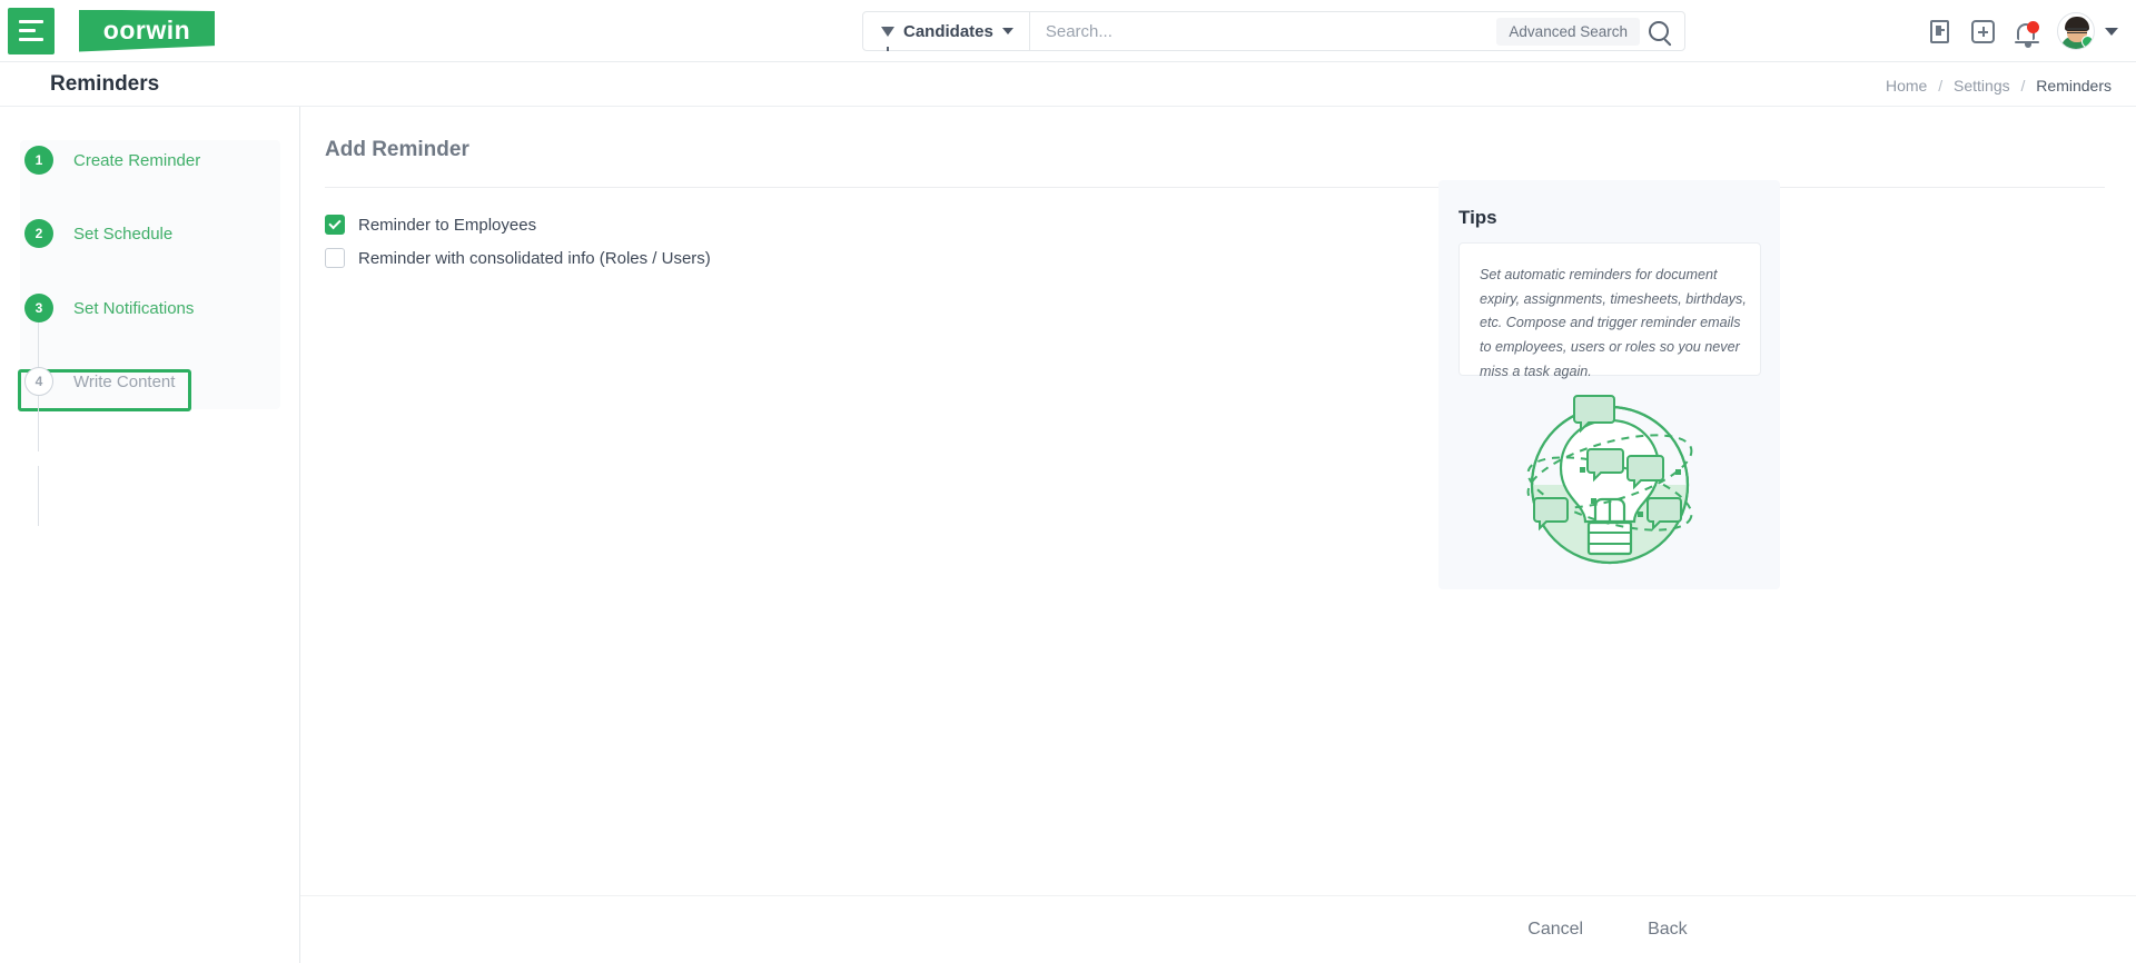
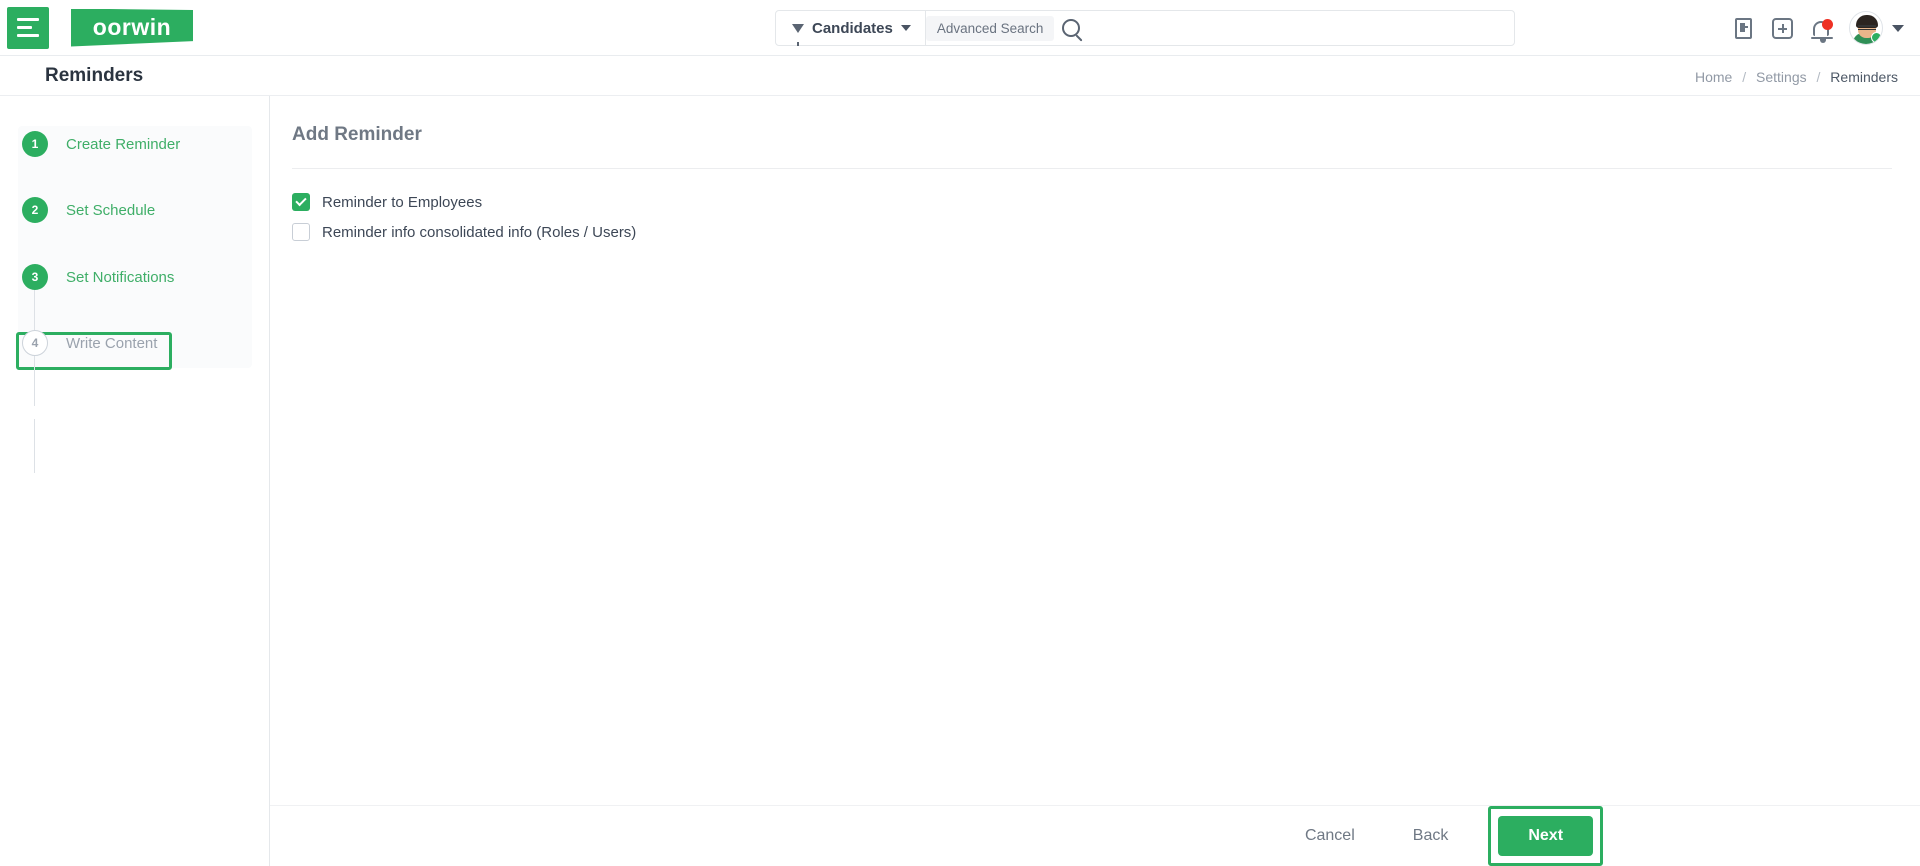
  oorwin
  Candidates
- Search...
  Advanced Search
  Reminders
  Home / Settings / Reminders
  1
  Create Reminder
  2
  Set Schedule
  3
  Set Notifications
  4
  Write Content
  Add Reminder
  Reminder to Employees
- Reminder with consolidated info (Roles / Users)
+ Reminder info consolidated info (Roles / Users)
- Tips
- Set automatic reminders for document expiry, assignments, timesheets, birthdays, etc. Compose and trigger reminder emails to employees, users or roles so you never miss a task again.
  Cancel
  Back
+ Next
